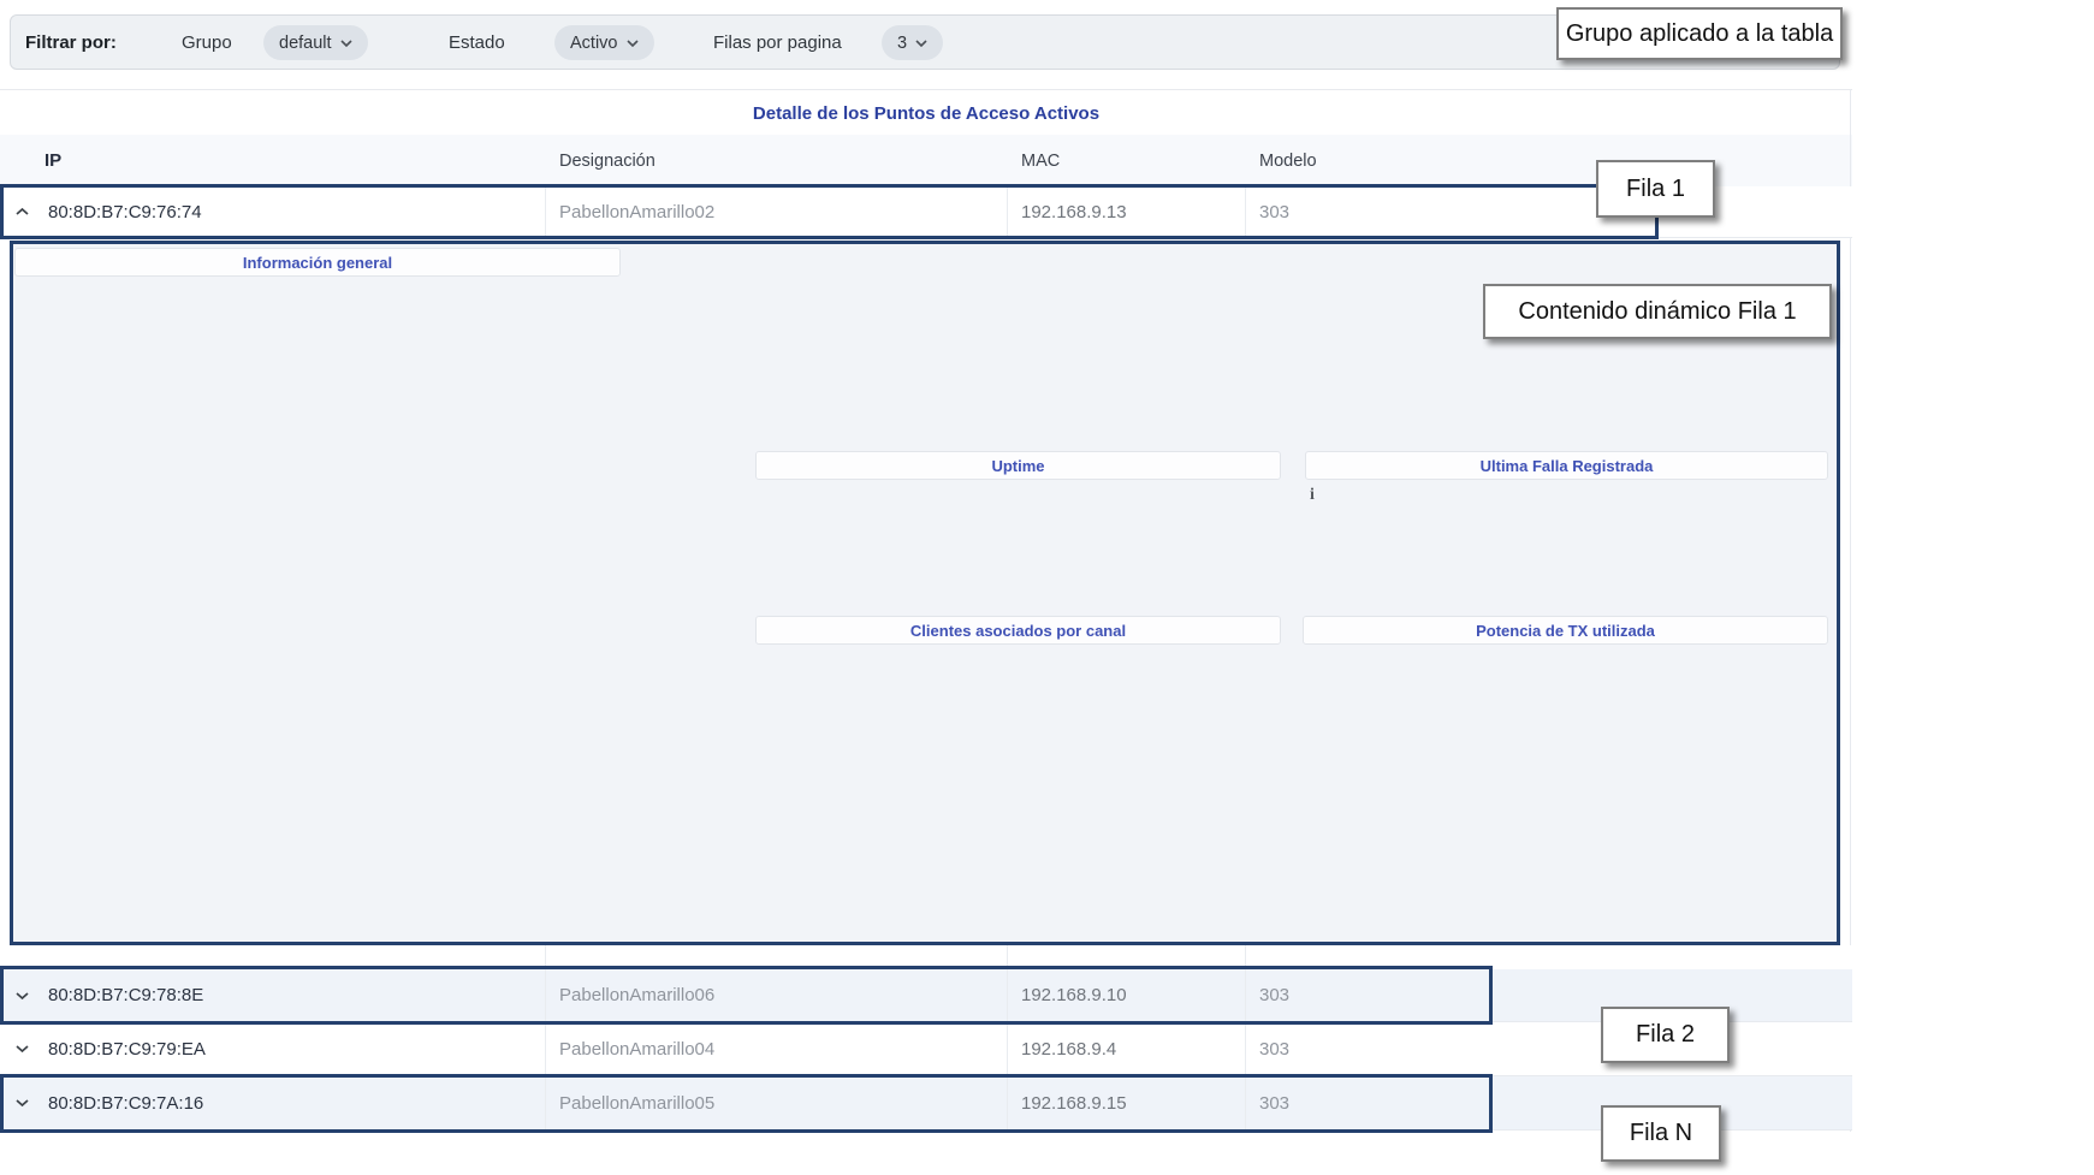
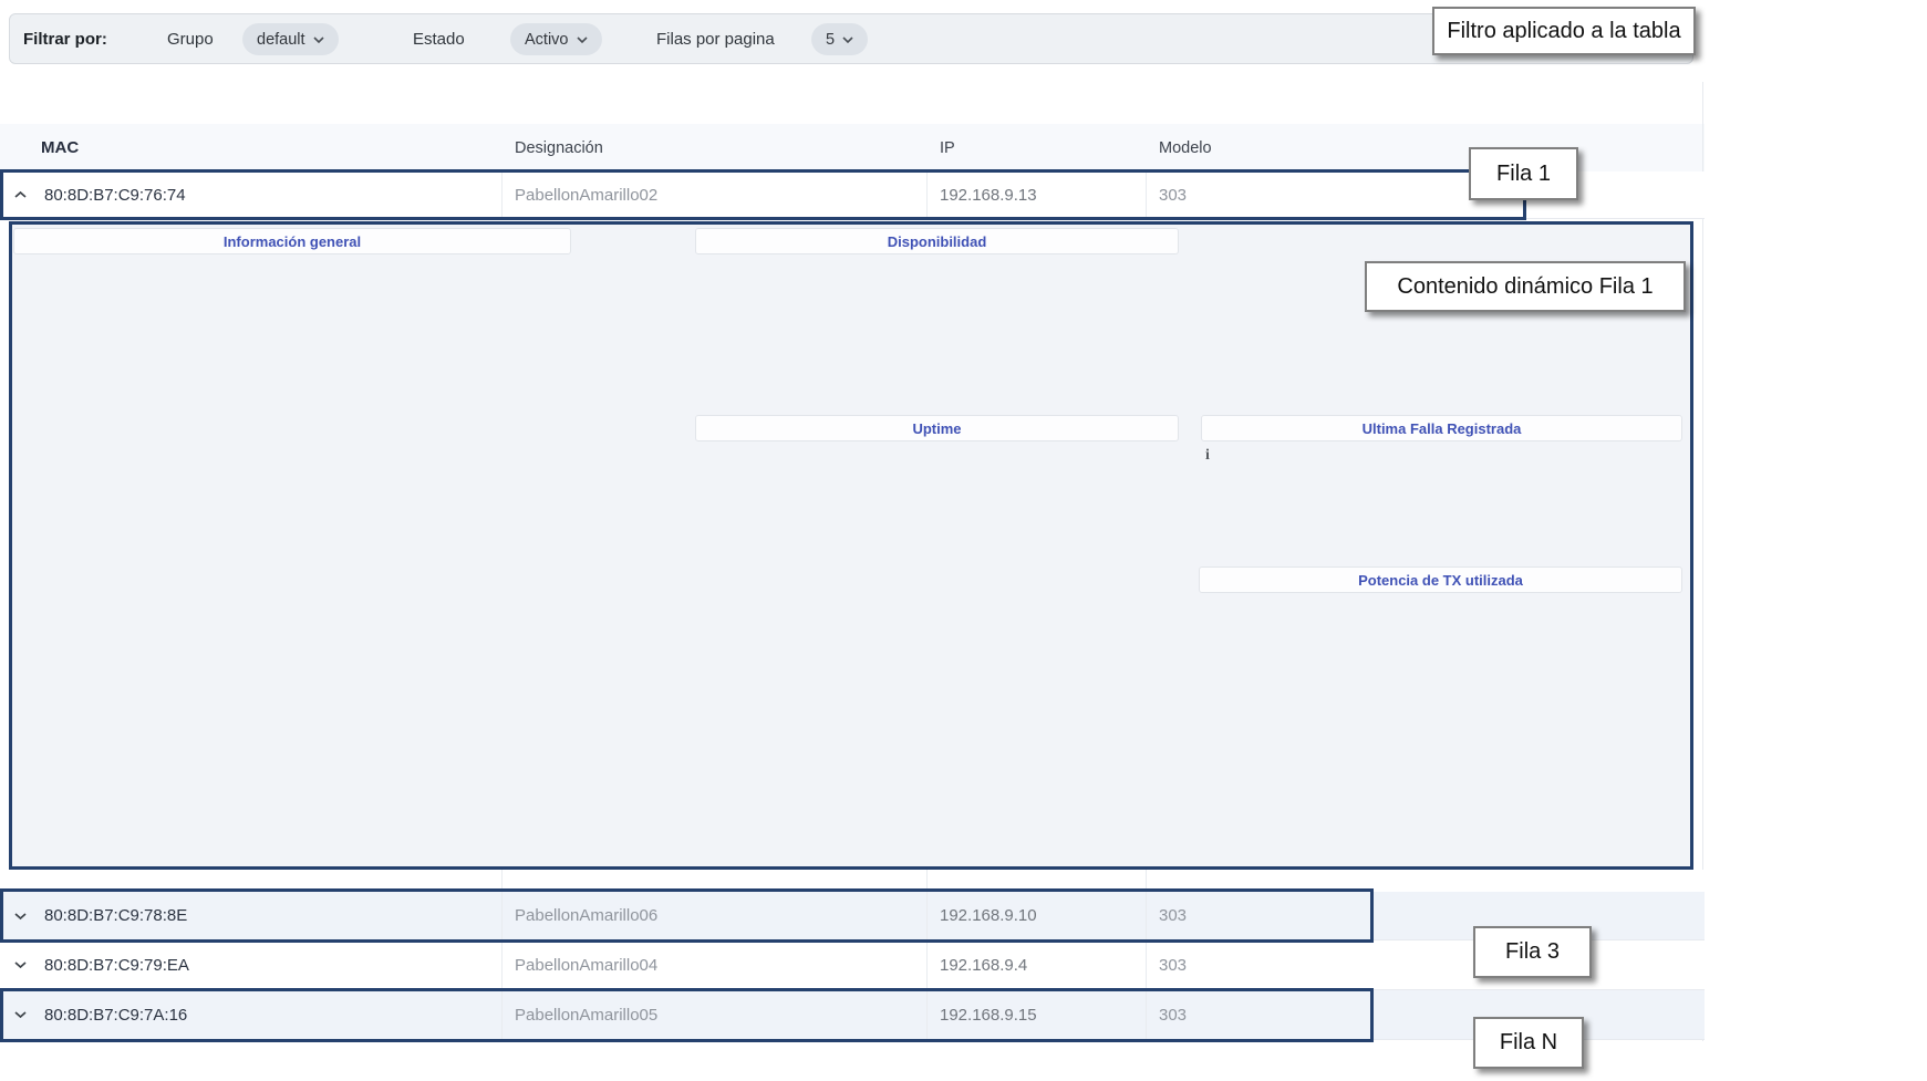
  Filtrar por:
  Grupo
  default
  Estado
  Activo
  Filas por pagina
- 3
+ 5
- Detalle de los Puntos de Acceso Activos
- IP
+ MAC
  Designación
- MAC
+ IP
  Modelo
  80:8D:B7:C9:76:74
  PabellonAmarillo02
  192.168.9.13
  303
  Información general
+ Disponibilidad
  Uptime
  i
  Ultima Falla Registrada
- Clientes asociados por canal
  Potencia de TX utilizada
  80:8D:B7:C9:78:8E
  PabellonAmarillo06
  192.168.9.10
  303
  80:8D:B7:C9:79:EA
  PabellonAmarillo04
  192.168.9.4
  303
  80:8D:B7:C9:7A:16
  PabellonAmarillo05
  192.168.9.15
  303
- Grupo aplicado a la tabla
+ Filtro aplicado a la tabla
  Fila 1
  Contenido dinámico Fila 1
- Fila 2
+ Fila 3
  Fila N
